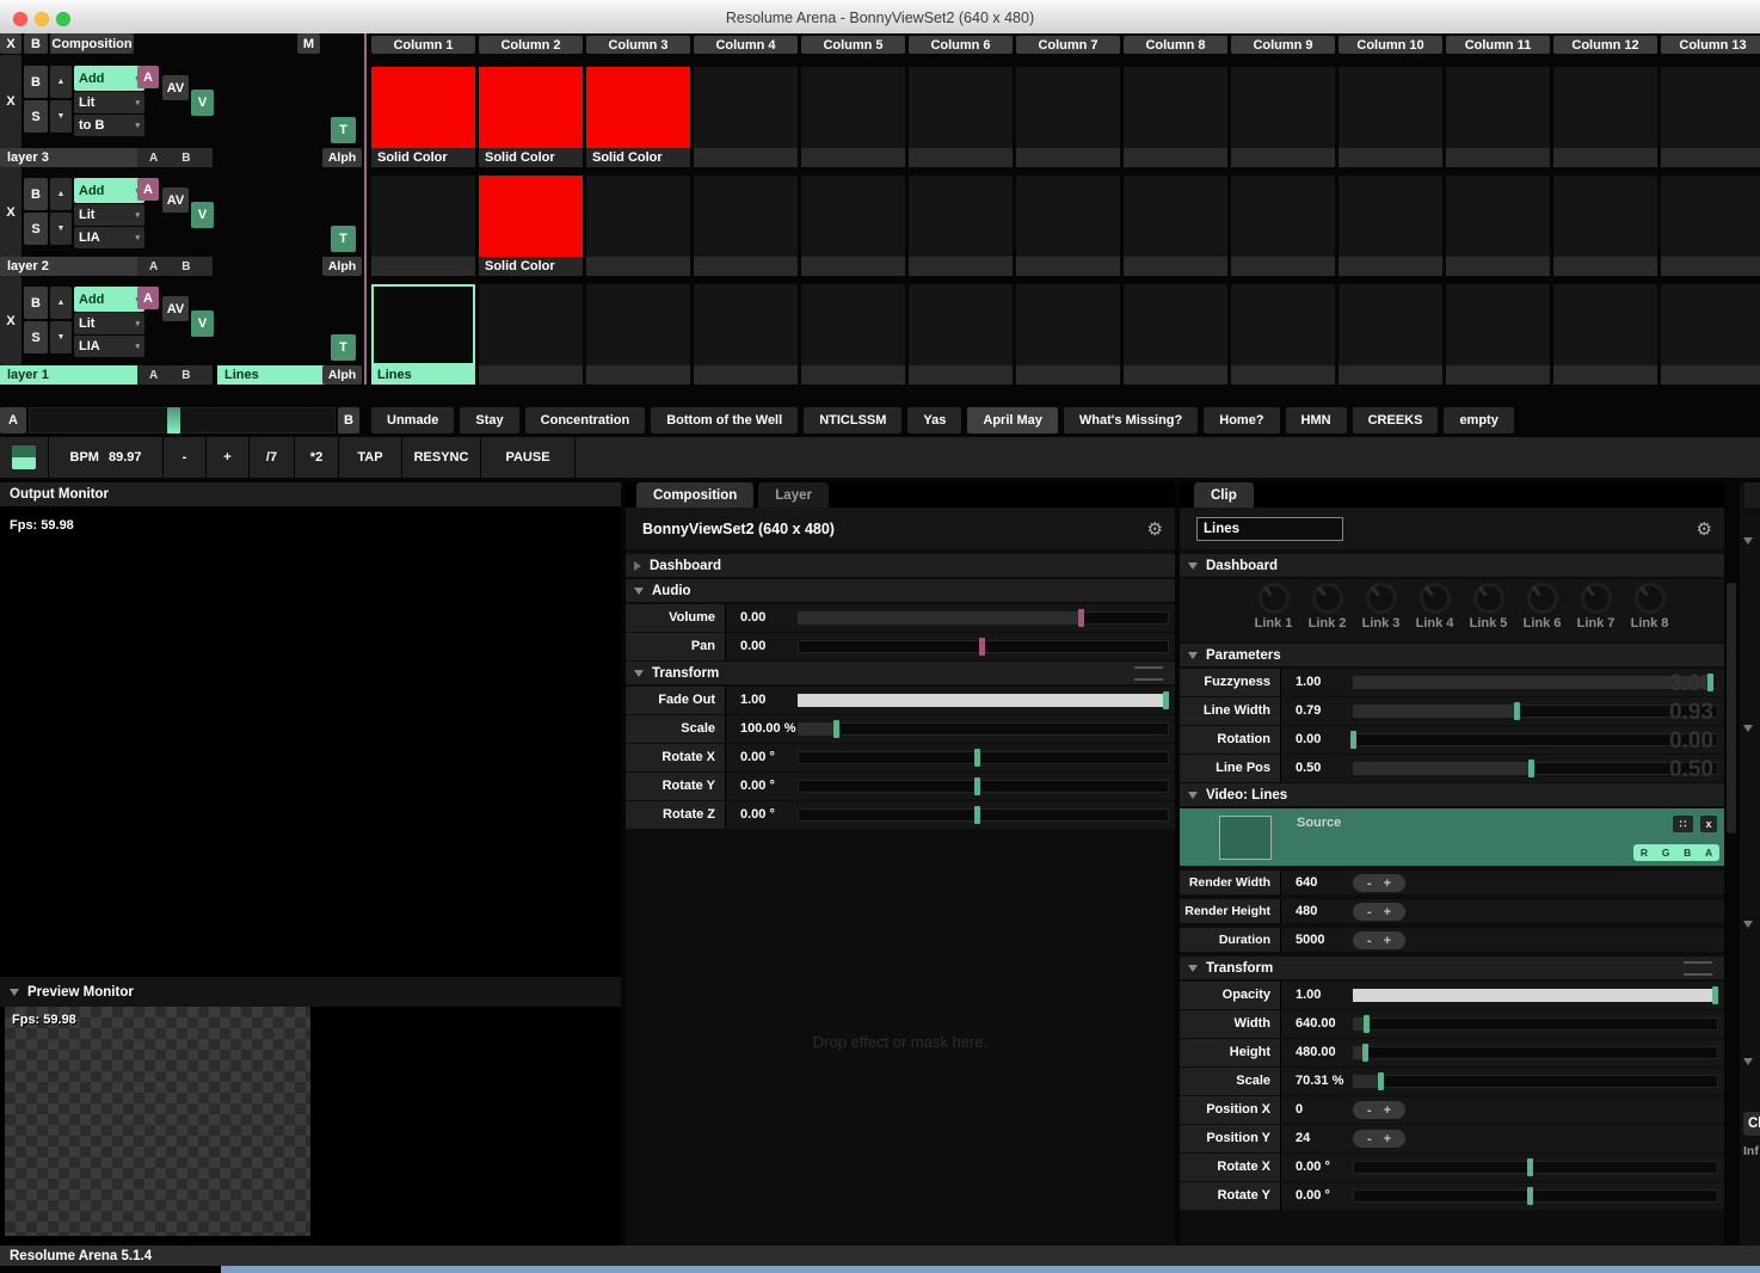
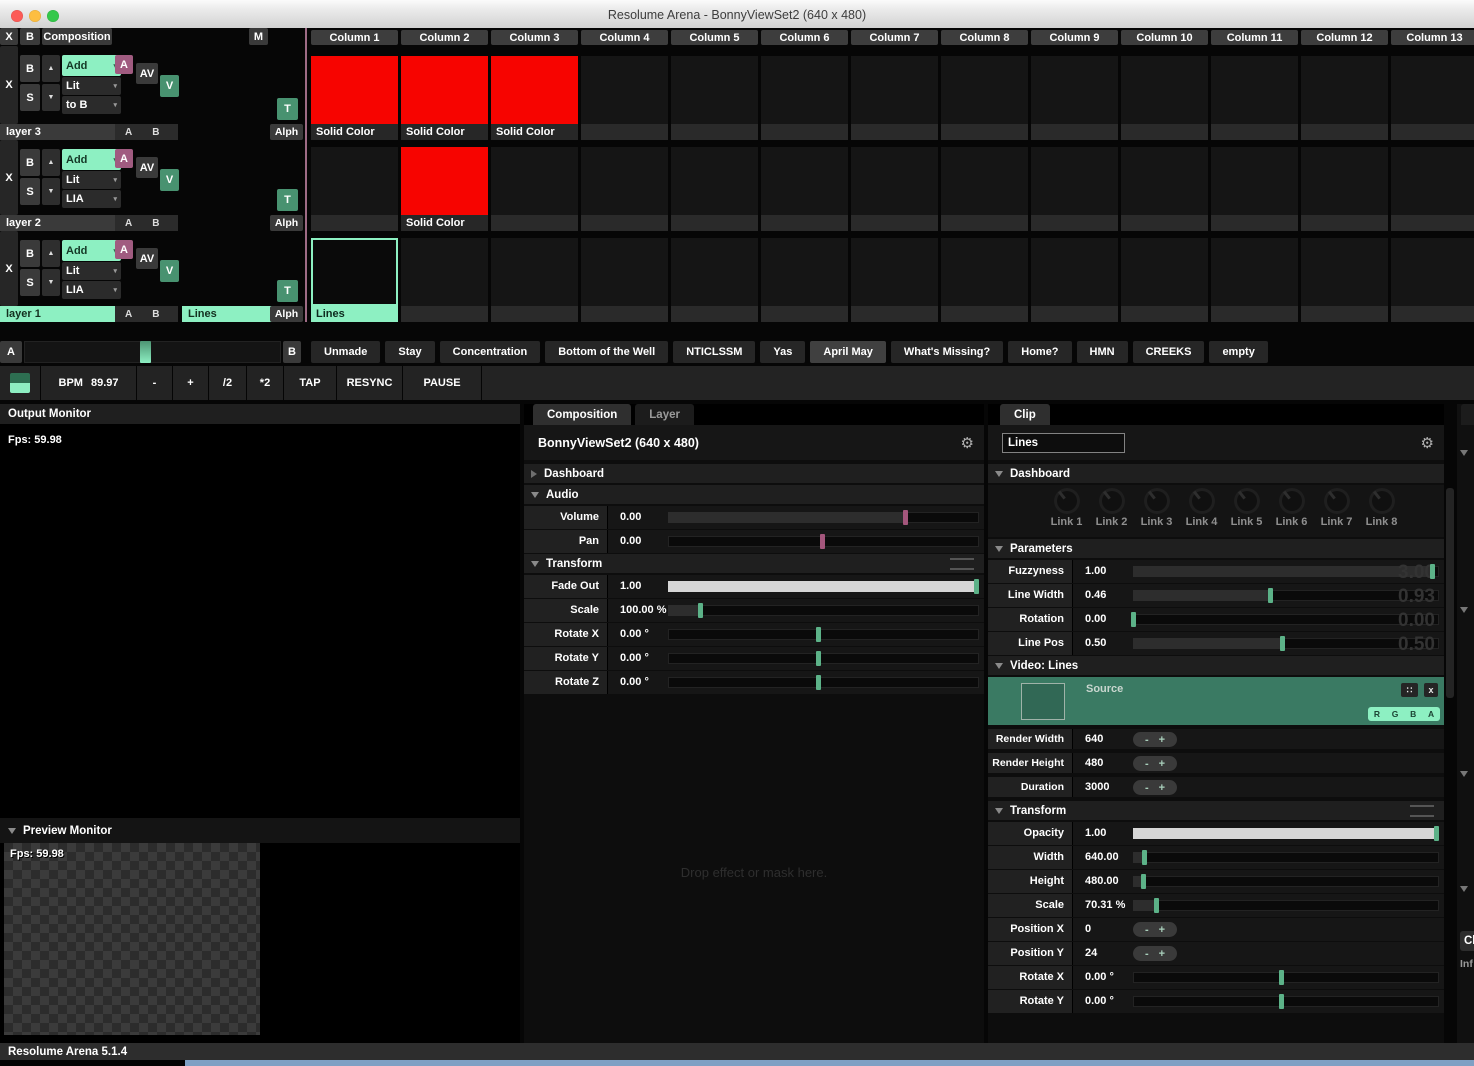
  Resolume Arena - BonnyViewSet2 (640 x 480)
  X
  B
  Composition
  M
  Column 1
  Column 2
  Column 3
  Column 4
  Column 5
  Column 6
  Column 7
  Column 8
  Column 9
  Column 10
  Column 11
  Column 12
  Column 13
  X
  B
  S
  Add
  Lit
  to B
  A
  AV
  V
  T
  layer 3
  A
  B
  Alph
  X
  B
  S
  Add
  Lit
  LIA
  A
  AV
  V
  T
  layer 2
  A
  B
  Alph
  X
  B
  S
  Add
  Lit
  LIA
  A
  AV
  V
  T
  layer 1
  A
  B
  Lines
  Alph
  Solid Color
  Solid Color
  Solid Color
  Solid Color
  Lines
  A
  B
  Unmade
  Stay
  Concentration
  Bottom of the Well
  NTICLSSM
  Yas
  April May
  What's Missing?
  Home?
  HMN
  CREEKS
  empty
  BPM
  89.97
  -
  +
- /7
+ /2
  *2
  TAP
  RESYNC
  PAUSE
  Output Monitor
  Fps: 59.98
  Preview Monitor
  Fps: 59.98
  Composition
  Layer
  BonnyViewSet2 (640 x 480)
  ⚙
  Dashboard
  Audio
  Volume
  0.00
  Pan
  0.00
  Transform
  Fade Out
  1.00
  Scale
  100.00 %
  Rotate X
  0.00 °
  Rotate Y
  0.00 °
  Rotate Z
  0.00 °
  Drop effect or mask here.
  Clip
  Lines
  ⚙
  Dashboard
  Link 1
  Link 2
  Link 3
  Link 4
  Link 5
  Link 6
  Link 7
  Link 8
  Parameters
  Fuzzyness
  1.00
  3.0
  Line Width
- 0.79
+ 0.46
  0.93
  Rotation
  0.00
  0.00
  Line Pos
  0.50
  0.50
  Video: Lines
  Source
  ∷
  x
  R
  G
  B
  A
  Render Width
  640
  -
  +
  Render Height
  480
  -
  +
  Duration
- 5000
+ 3000
  -
  +
  Transform
  Opacity
  1.00
  Width
  640.00
  Height
  480.00
  Scale
  70.31 %
  Position X
  0
  -
  +
  Position Y
  24
  -
  +
  Rotate X
  0.00 °
  Rotate Y
  0.00 °
  Inf
  Resolume Arena 5.1.4
